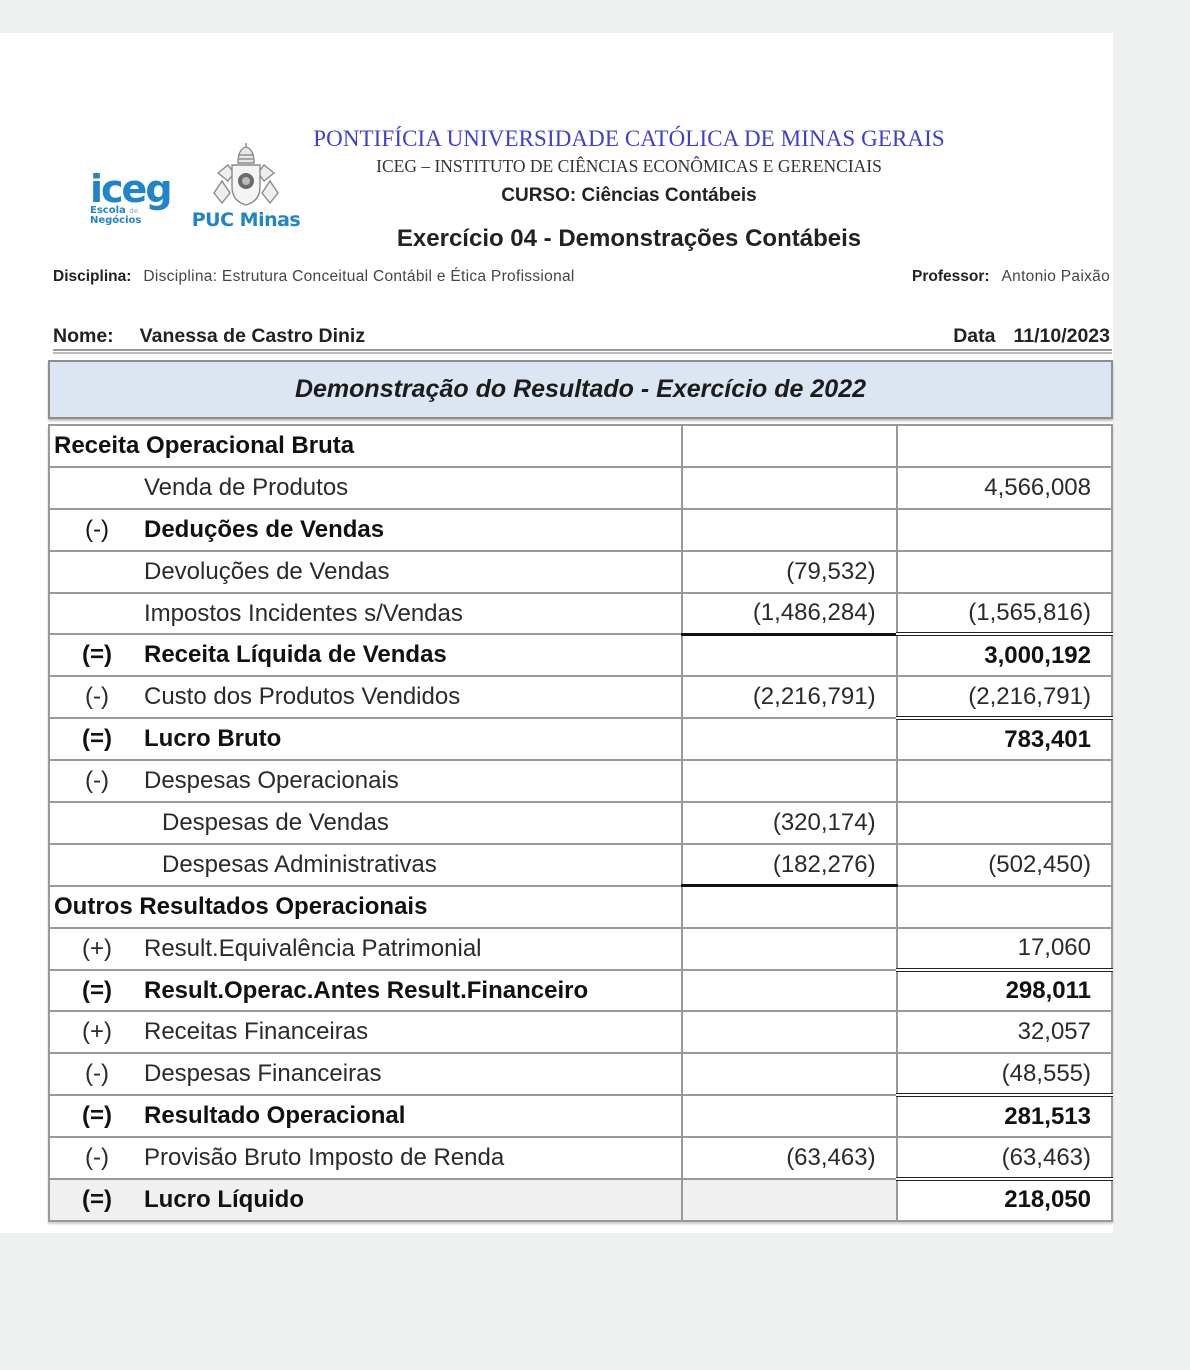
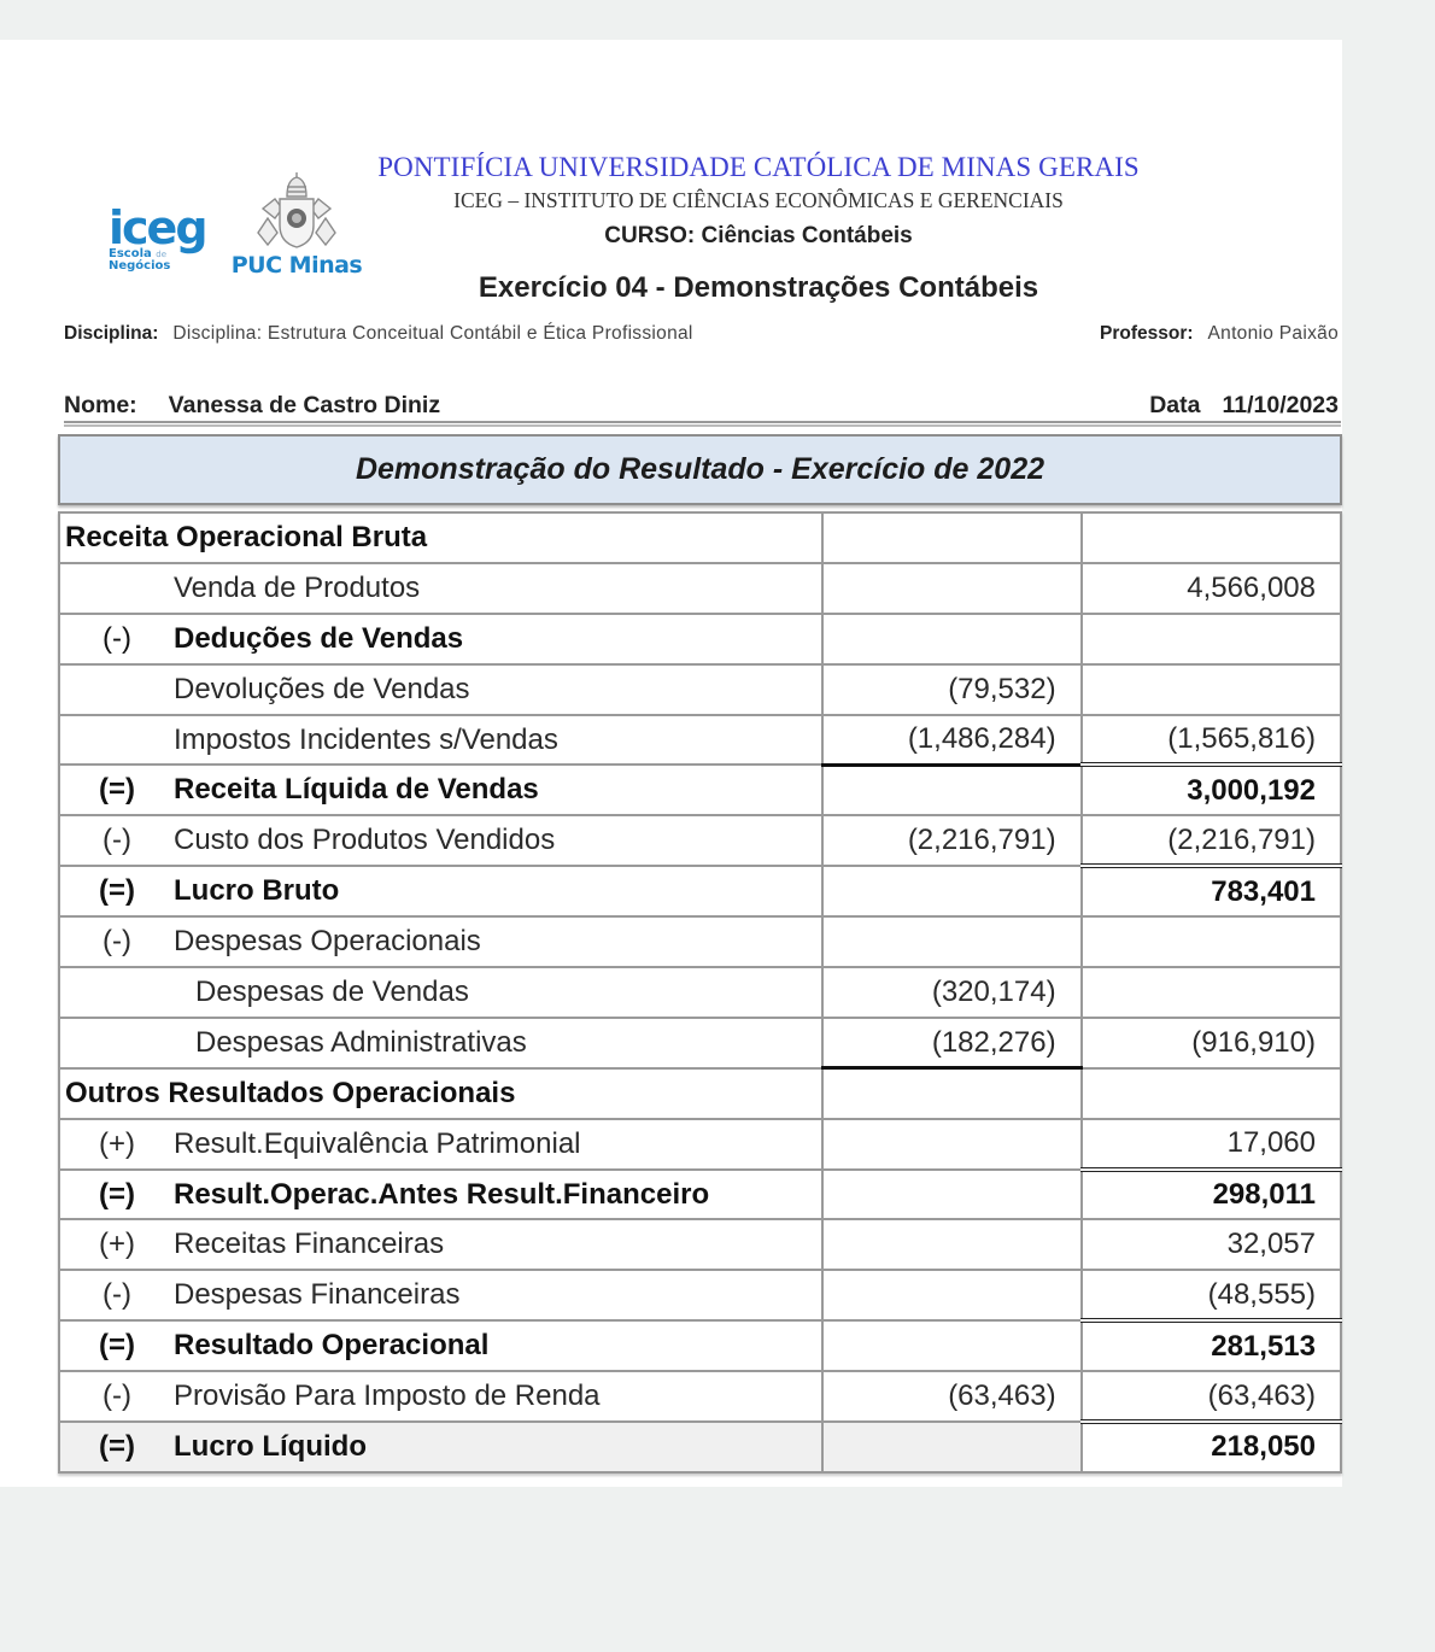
  iceg
  Escola de
  Negócios
  PUC Minas
  PONTIFÍCIA UNIVERSIDADE CATÓLICA DE MINAS GERAIS
  ICEG – INSTITUTO DE CIÊNCIAS ECONÔMICAS E GERENCIAIS
  CURSO: Ciências Contábeis
  Exercício 04 - Demonstrações Contábeis
  Disciplina: Disciplina: Estrutura Conceitual Contábil e Ética Profissional
  Professor: Antonio Paixão
  Nome: Vanessa de Castro Diniz
  Data 11/10/2023
  Demonstração do Resultado - Exercício de 2022
  Receita Operacional Bruta
  Venda de Produtos		4,566,008
  (-) Deduções de Vendas
  Devoluções de Vendas	(79,532)
  Impostos Incidentes s/Vendas	(1,486,284)	(1,565,816)
  (=) Receita Líquida de Vendas		3,000,192
  (-) Custo dos Produtos Vendidos	(2,216,791)	(2,216,791)
  (=) Lucro Bruto		783,401
  (-) Despesas Operacionais
  Despesas de Vendas	(320,174)
- Despesas Administrativas	(182,276)	(502,450)
+ Despesas Administrativas	(182,276)	(916,910)
  Outros Resultados Operacionais
  (+) Result.Equivalência Patrimonial		17,060
  (=) Result.Operac.Antes Result.Financeiro		298,011
  (+) Receitas Financeiras		32,057
  (-) Despesas Financeiras		(48,555)
  (=) Resultado Operacional		281,513
- (-) Provisão Bruto Imposto de Renda	(63,463)	(63,463)
+ (-) Provisão Para Imposto de Renda	(63,463)	(63,463)
  (=) Lucro Líquido		218,050
